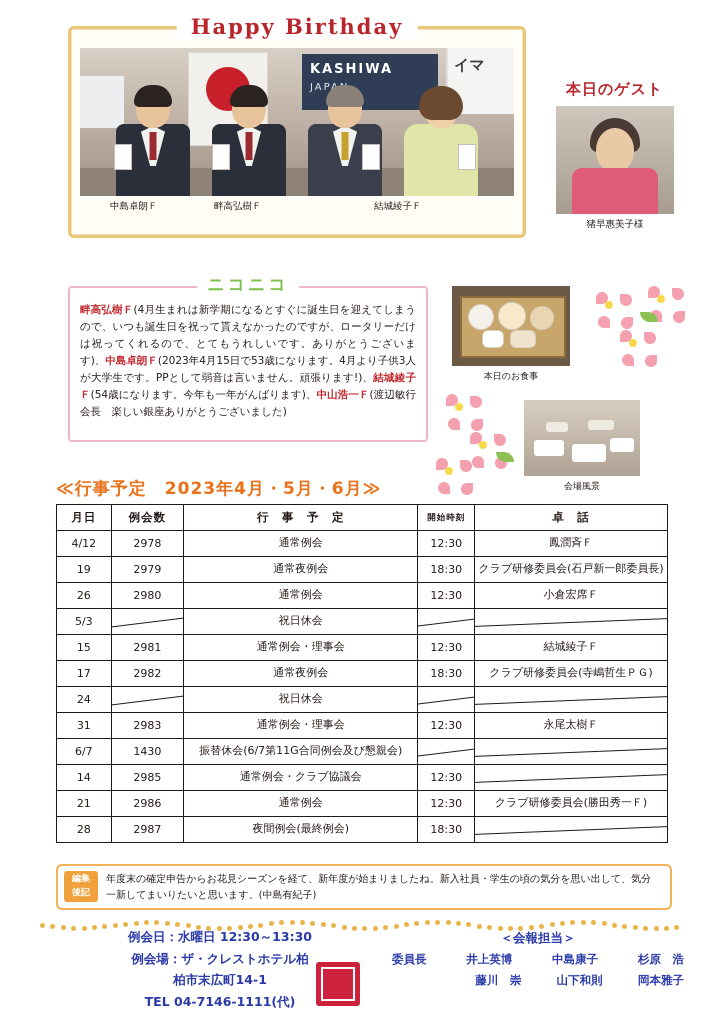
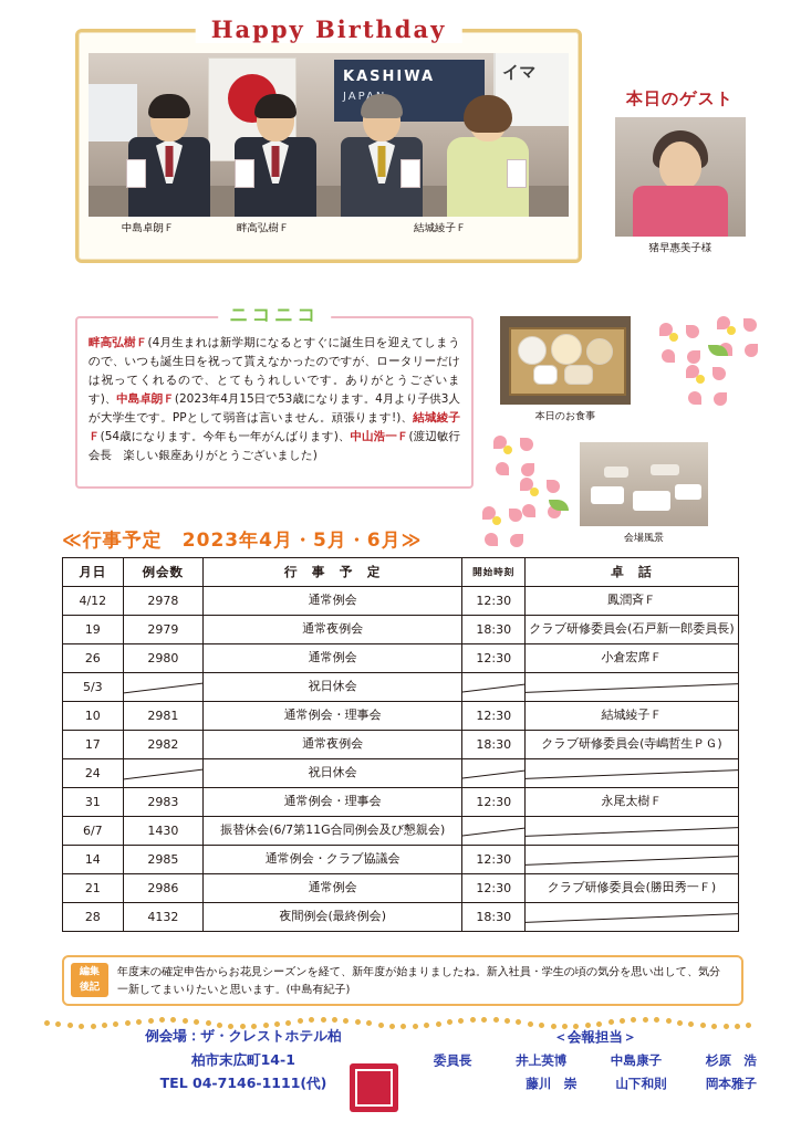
  Happy Birthday
  KASHIWA
  イマ
  中島卓朗Ｆ
  畔高弘樹Ｆ
  結城綾子Ｆ
  本日のゲスト
  猪早惠美子様
  ニコニコ
  畔高弘樹Ｆ(4月生まれは新学期になるとすぐに誕生日を迎えてしまうので、いつも誕生日を祝って貰えなかったのですが、ロータリーだけは祝ってくれるので、とてもうれしいです。ありがとうございます)、中島卓朗Ｆ(2023年4月15日で53歳になります。4月より子供3人が大学生です。PPとして弱音は言いません。頑張ります!)、結城綾子Ｆ(54歳になります。今年も一年がんばります)、中山浩一Ｆ(渡辺敏行会長 楽しい銀座ありがとうございました)
  本日のお食事
  会場風景
  ≪行事予定 2023年4月・5月・6月≫
  月日	例会数	行 事 予 定	開始時刻	卓 話
  4/12	2978	通常例会	12:30	鳳潤斉Ｆ
  19	2979	通常夜例会	18:30	クラブ研修委員会(石戸新一郎委員長)
  26	2980	通常例会	12:30	小倉宏席Ｆ
  5/3		祝日休会
- 15	2981	通常例会・理事会	12:30	結城綾子Ｆ
+ 10	2981	通常例会・理事会	12:30	結城綾子Ｆ
  17	2982	通常夜例会	18:30	クラブ研修委員会(寺嶋哲生ＰＧ)
  24		祝日休会
  31	2983	通常例会・理事会	12:30	永尾太樹Ｆ
  6/7	1430	振替休会(6/7第11G合同例会及び懇親会)
  14	2985	通常例会・クラブ協議会	12:30
  21	2986	通常例会	12:30	クラブ研修委員会(勝田秀一Ｆ)
- 28	2987	夜間例会(最終例会)	18:30
+ 28	4132	夜間例会(最終例会)	18:30
  編集
  後記
  年度末の確定申告からお花見シーズンを経て、新年度が始まりましたね。新入社員・学生の頃の気分を思い出して、気分一新してまいりたいと思います。(中島有紀子)
- 例会日：水曜日 12:30～13:30
  例会場：ザ・クレストホテル柏
  柏市末広町14-1
  TEL 04-7146-1111(代)
  ＜会報担当＞
  委員長
  井上英博
  中島康子
  杉原 浩
  藤川 崇
  山下和則
  岡本雅子
